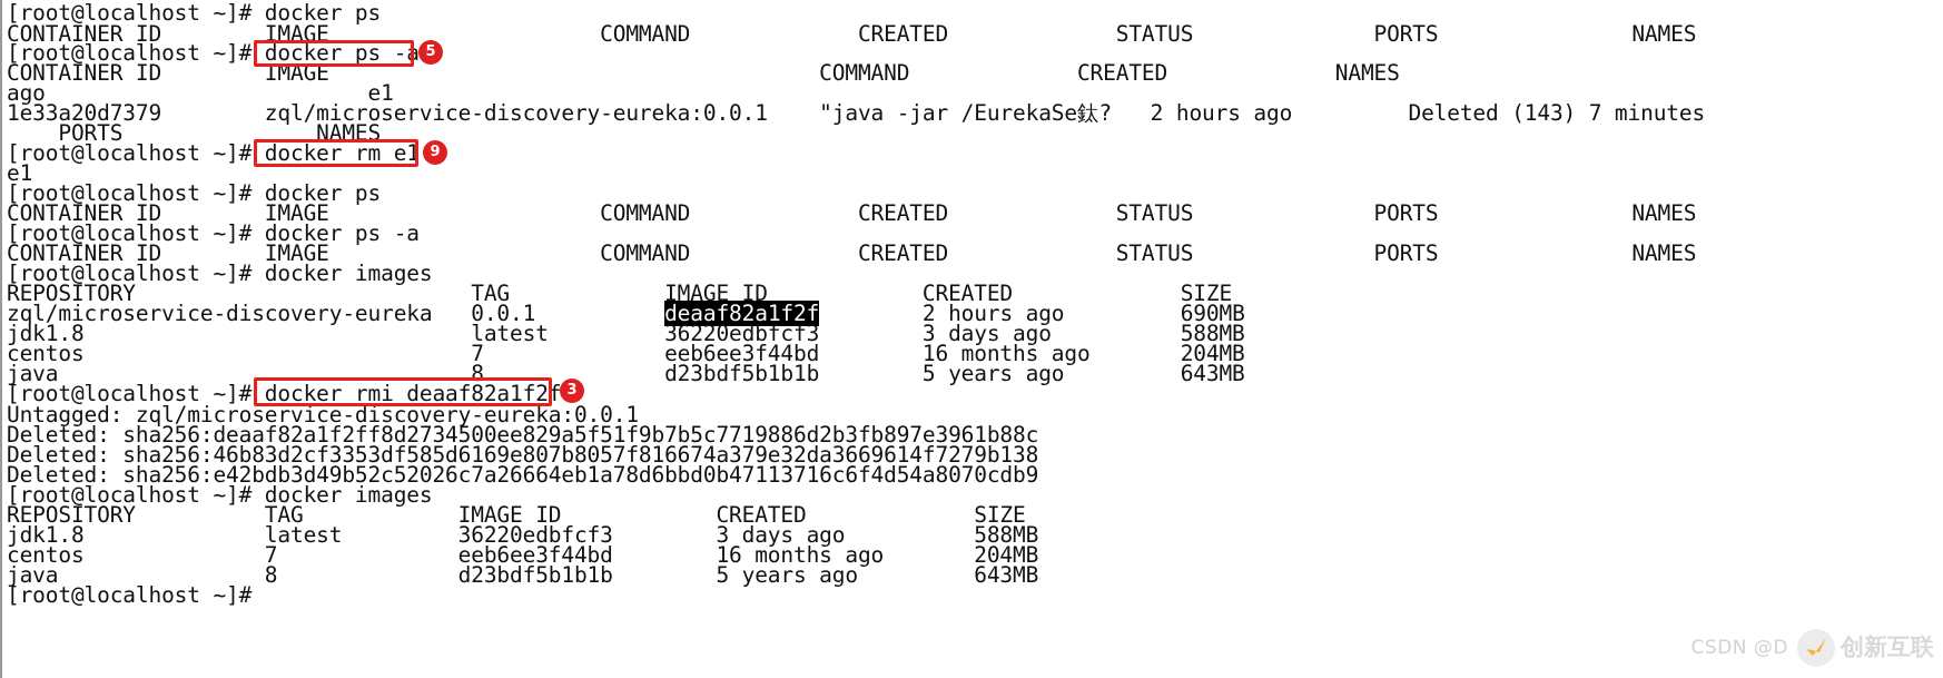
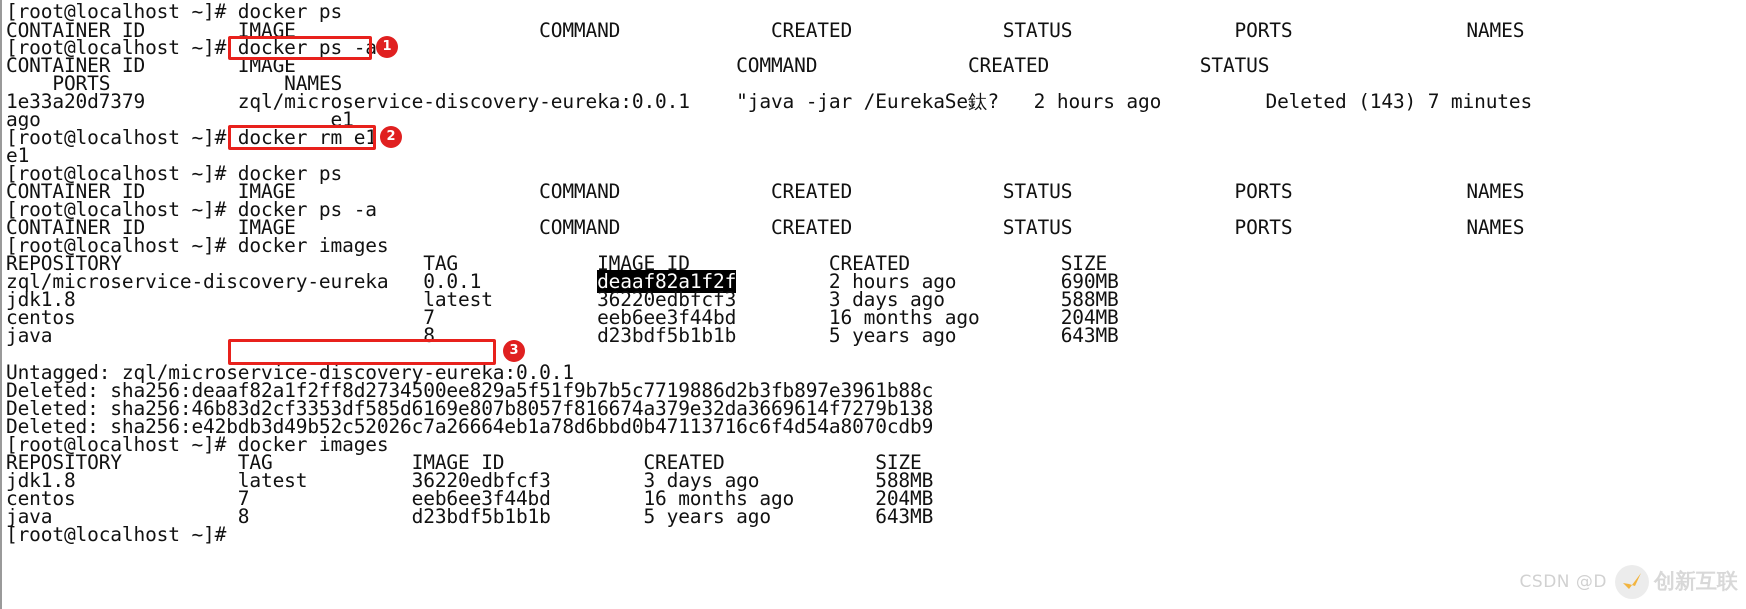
  [root@localhost ~]# docker ps
  CONTAINER ID IMAGE COMMAND CREATED STATUS PORTS NAMES
  [root@localhost ~]# docker ps -a
- CONTAINER ID IMAGE COMMAND CREATED NAMES
+ CONTAINER ID IMAGE COMMAND CREATED STATUS
- ago e1
+ PORTS NAMES
  1e33a20d7379 zql/microservice-discovery-eureka:0.0.1 "java -jar /EurekaSe鈦? 2 hours ago Deleted (143) 7 minutes
- PORTS NAMES
+ ago e1
  [root@localhost ~]# docker rm e1
  e1
  [root@localhost ~]# docker ps
  CONTAINER ID IMAGE COMMAND CREATED STATUS PORTS NAMES
  [root@localhost ~]# docker ps -a
  CONTAINER ID IMAGE COMMAND CREATED STATUS PORTS NAMES
  [root@localhost ~]# docker images
  REPOSITORY TAG IMAGE ID CREATED SIZE
  zql/microservice-discovery-eureka 0.0.1 deaaf82a1f2f 2 hours ago 690MB
  jdk1.8 latest 36220edbfcf3 3 days ago 588MB
  centos 7 eeb6ee3f44bd 16 months ago 204MB
  java 8 d23bdf5b1b1b 5 years ago 643MB
- [root@localhost ~]# docker rmi deaaf82a1f2f
  Untagged: zql/microservice-discovery-eureka:0.0.1
  Deleted: sha256:deaaf82a1f2ff8d2734500ee829a5f51f9b7b5c7719886d2b3fb897e3961b88c
  Deleted: sha256:46b83d2cf3353df585d6169e807b8057f816674a379e32da3669614f7279b138
  Deleted: sha256:e42bdb3d49b52c52026c7a26664eb1a78d6bbd0b47113716c6f4d54a8070cdb9
  [root@localhost ~]# docker images
  REPOSITORY TAG IMAGE ID CREATED SIZE
  jdk1.8 latest 36220edbfcf3 3 days ago 588MB
  centos 7 eeb6ee3f44bd 16 months ago 204MB
  java 8 d23bdf5b1b1b 5 years ago 643MB
  [root@localhost ~]#
- 5
+ 1
- 9
+ 2
  3
  CSDN @D
  创新互联
